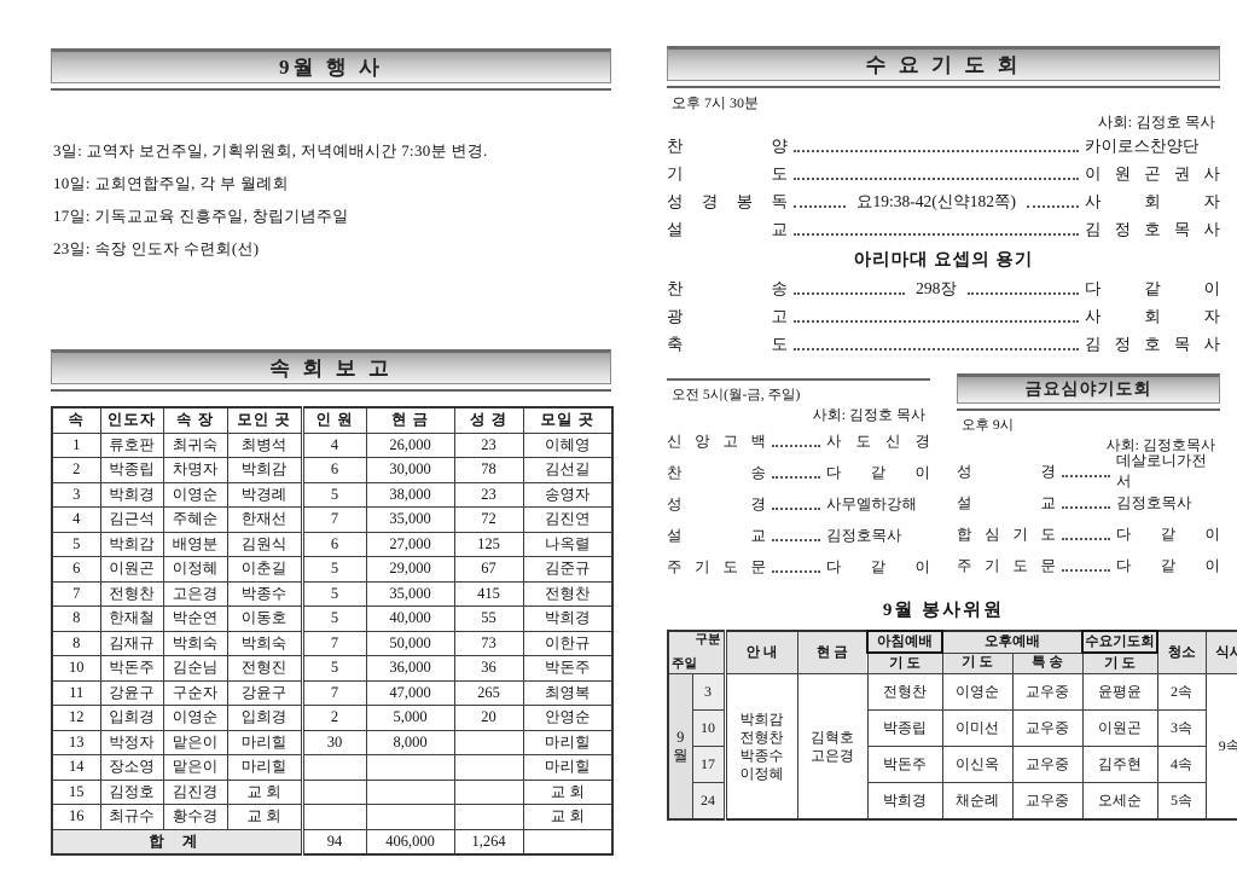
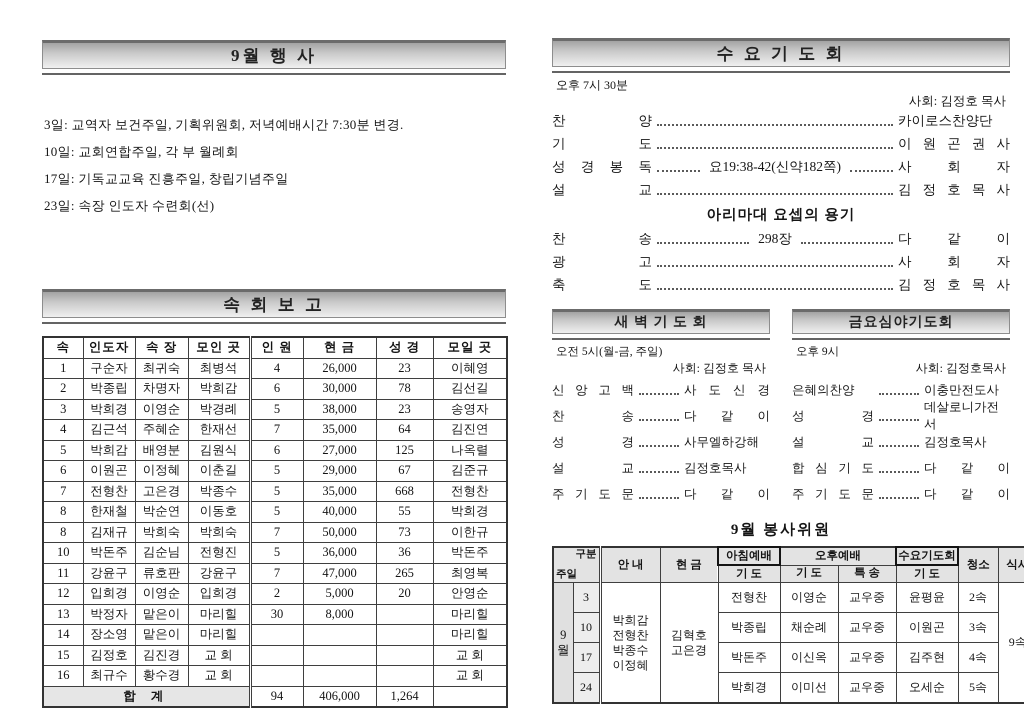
  9월 행 사
  3일: 교역자 보건주일, 기획위원회, 저녁예배시간 7:30분 변경.
  10일: 교회연합주일, 각 부 월례회
  17일: 기독교교육 진흥주일, 창립기념주일
  23일: 속장 인도자 수련회(선)
  속 회 보 고
  속	인도자	속 장	모인 곳	인 원	현 금	성 경	모일 곳
- 1	류호판	최귀숙	최병석	4	26,000	23	이혜영
+ 1	구순자	최귀숙	최병석	4	26,000	23	이혜영
  2	박종립	차명자	박희감	6	30,000	78	김선길
  3	박희경	이영순	박경례	5	38,000	23	송영자
- 4	김근석	주혜순	한재선	7	35,000	72	김진연
+ 4	김근석	주혜순	한재선	7	35,000	64	김진연
  5	박희감	배영분	김원식	6	27,000	125	나옥렬
  6	이원곤	이정혜	이춘길	5	29,000	67	김준규
- 7	전형찬	고은경	박종수	5	35,000	415	전형찬
+ 7	전형찬	고은경	박종수	5	35,000	668	전형찬
  8	한재철	박순연	이동호	5	40,000	55	박희경
  8	김재규	박희숙	박희숙	7	50,000	73	이한규
  10	박돈주	김순님	전형진	5	36,000	36	박돈주
- 11	강윤구	구순자	강윤구	7	47,000	265	최영복
+ 11	강윤구	류호판	강윤구	7	47,000	265	최영복
  12	입희경	이영순	입희경	2	5,000	20	안영순
  13	박정자	맡은이	마리힐	30	8,000		마리힐
  14	장소영	맡은이	마리힐				마리힐
  15	김정호	김진경	교 회				교 회
  16	최규수	황수경	교 회				교 회
  합 계	94	406,000	1,264
  수 요 기 도 회
  오후 7시 30분
  사회: 김정호 목사
  찬 양
  카이로스찬양단
  기 도
  이 원 곤 권 사
  성 경 봉 독
  요19:38-42(신약182쪽)
  사 회 자
  설 교
  김 정 호 목 사
  아리마대 요셉의 용기
  찬 송
  298장
  다 같 이
  광 고
  사 회 자
  축 도
  김 정 호 목 사
+ 새 벽 기 도 회
  오전 5시(월-금, 주일)
  사회: 김정호 목사
  신 앙 고 백
  사 도 신 경
  찬 송
  다 같 이
  성 경
  사무엘하강해
  설 교
  김정호목사
  주 기 도 문
  다 같 이
  금요심야기도회
  오후 9시
  사회: 김정호목사
+ 은혜의찬양
+ 이충만전도사
  성 경
  데살로니가전서
  설 교
  김정호목사
  합 심 기 도
  다 같 이
  주 기 도 문
  다 같 이
  9월 봉사위원
  구분 주일	안 내	현 금	아침예배	오후예배	수요기도회	청소	식
  기 도	기 도	특 송	기 도
  9 월	3	박희감 전형찬 박종수 이정혜	김혁호 고은경	전형찬	이영순	교우중	윤평윤	2속	9속
- 10	박종립	이미선	교우중	이원곤	3속
+ 10	박종립	채순례	교우중	이원곤	3속
  17	박돈주	이신옥	교우중	김주현	4속
- 24	박희경	채순례	교우중	오세순	5속
+ 24	박희경	이미선	교우중	오세순	5속
